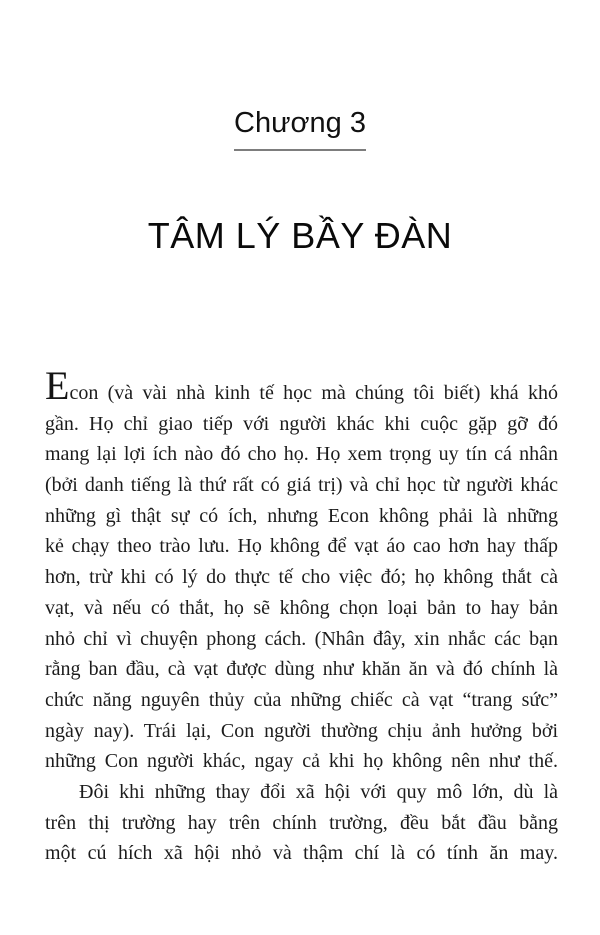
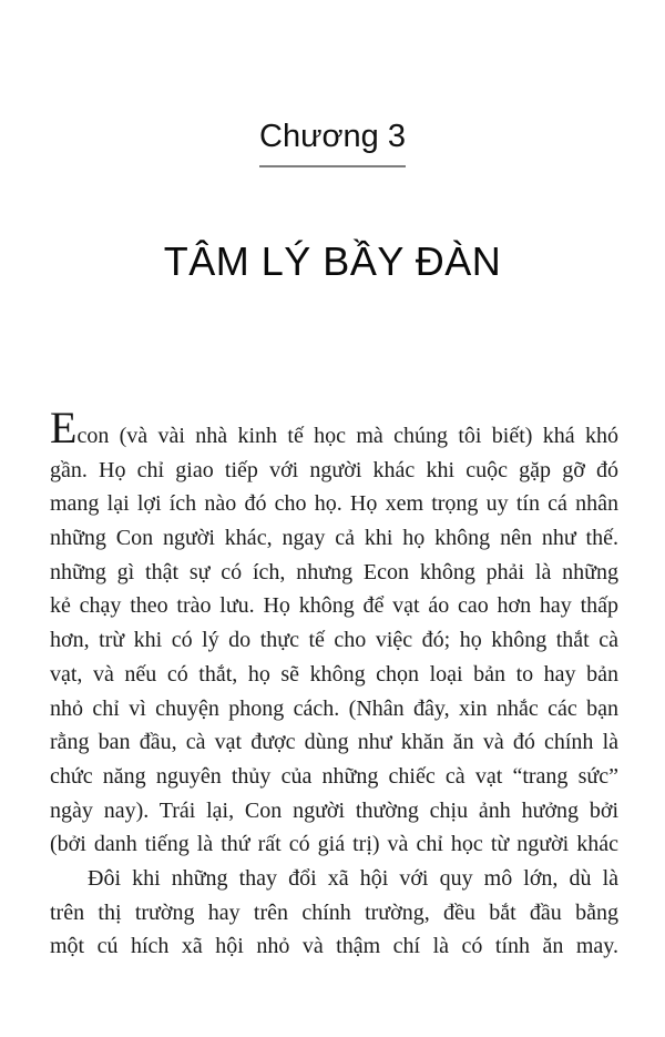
  Chương 3
  TÂM LÝ BẦY ĐÀN
  Econ (và vài nhà kinh tế học mà chúng tôi biết) khá khó
  gần. Họ chỉ giao tiếp với người khác khi cuộc gặp gỡ đó
  mang lại lợi ích nào đó cho họ. Họ xem trọng uy tín cá nhân
- (bởi danh tiếng là thứ rất có giá trị) và chỉ học từ người khác
+ những Con người khác, ngay cả khi họ không nên như thế.
  những gì thật sự có ích, nhưng Econ không phải là những
  kẻ chạy theo trào lưu. Họ không để vạt áo cao hơn hay thấp
  hơn, trừ khi có lý do thực tế cho việc đó; họ không thắt cà
  vạt, và nếu có thắt, họ sẽ không chọn loại bản to hay bản
  nhỏ chỉ vì chuyện phong cách. (Nhân đây, xin nhắc các bạn
  rằng ban đầu, cà vạt được dùng như khăn ăn và đó chính là
  chức năng nguyên thủy của những chiếc cà vạt “trang sức”
  ngày nay). Trái lại, Con người thường chịu ảnh hưởng bởi
- những Con người khác, ngay cả khi họ không nên như thế.
+ (bởi danh tiếng là thứ rất có giá trị) và chỉ học từ người khác
  Đôi khi những thay đổi xã hội với quy mô lớn, dù là
  trên thị trường hay trên chính trường, đều bắt đầu bằng
  một cú hích xã hội nhỏ và thậm chí là có tính ăn may.
